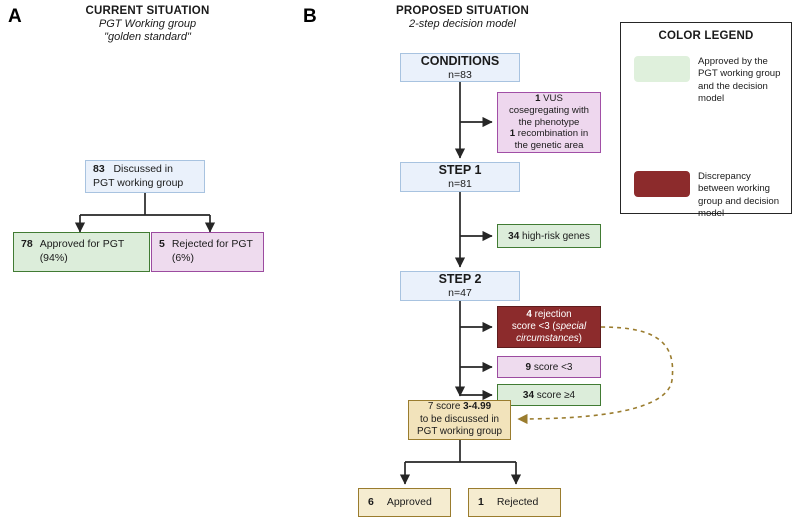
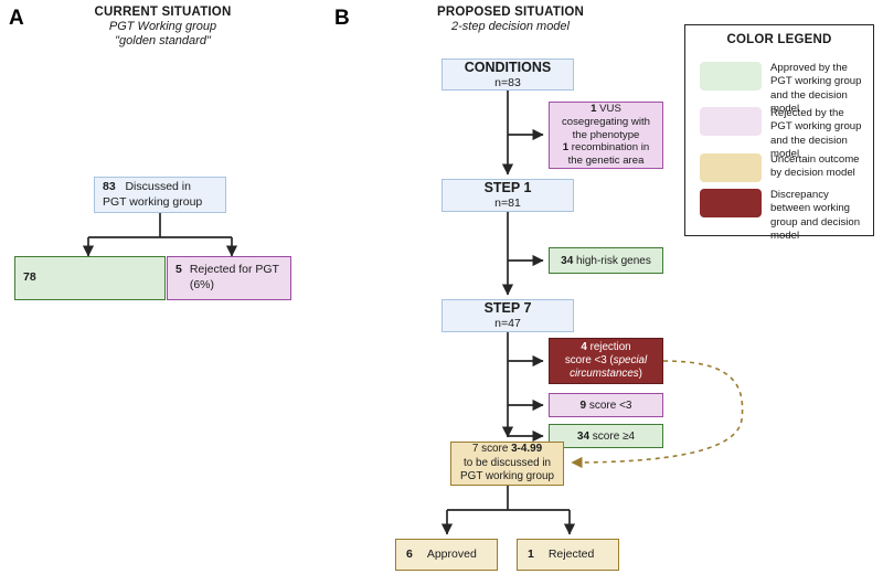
  A
  CURRENT SITUATION
  PGT Working group
  "golden standard"
  83 Discussed in PGT working group
  78
- Approved for PGT
- (94%)
  5
  Rejected for PGT
  (6%)
  B
  PROPOSED SITUATION
  2-step decision model
  CONDITIONS
  n=83
  1 VUS
  cosegregating with
  the phenotype
  1 recombination in
  the genetic area
  STEP 1
  n=81
  34 high-risk genes
- STEP 2
+ STEP 7
  n=47
  4 rejection
  score <3 (special
  circumstances)
  9 score <3
  34 score ≥4
  7 score 3-4.99
  to be discussed in
  PGT working group
  6
  Approved
  1
  Rejected
  COLOR LEGEND
  Approved by the PGT working group and the decision model
+ Rejected by the PGT working group and the decision model
+ Uncertain outcome by decision model
  Discrepancy between working group and decision model
